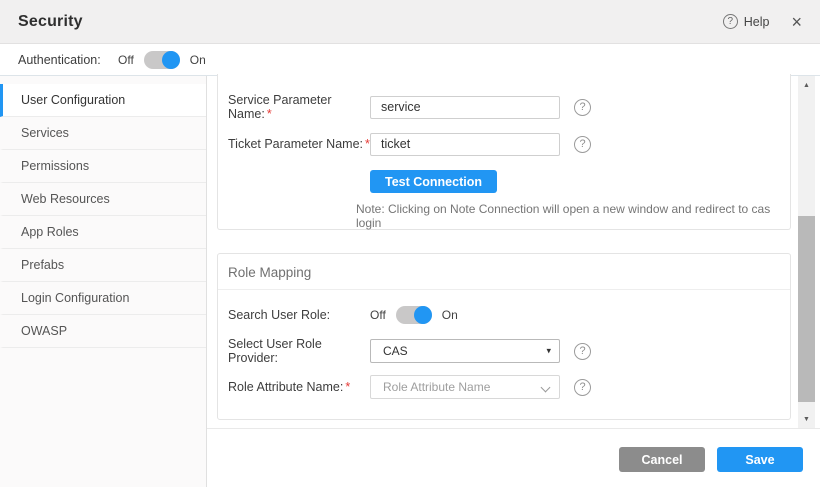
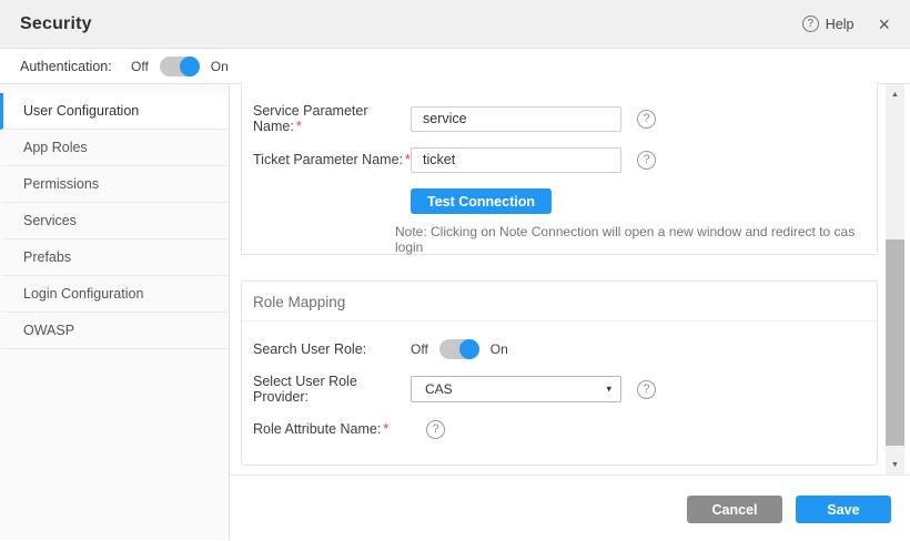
  Security
  ?
  Help
  ×
  Authentication:
  Off
  On
  User Configuration
- Services
+ App Roles
  Permissions
- Web Resources
- App Roles
+ Services
  Prefabs
  Login Configuration
  OWASP
  Service Parameter Name: *
  service
  ?
  Ticket Parameter Name: *
  ticket
  ?
  Test Connection
  Note: Clicking on Note Connection will open a new window and redirect to cas login
  Role Mapping
  Search User Role:
  Off
  On
  Select User Role Provider:
  CAS
  ▾
  ?
  Role Attribute Name: *
- Role Attribute Name
  ?
  Cancel
  Save
